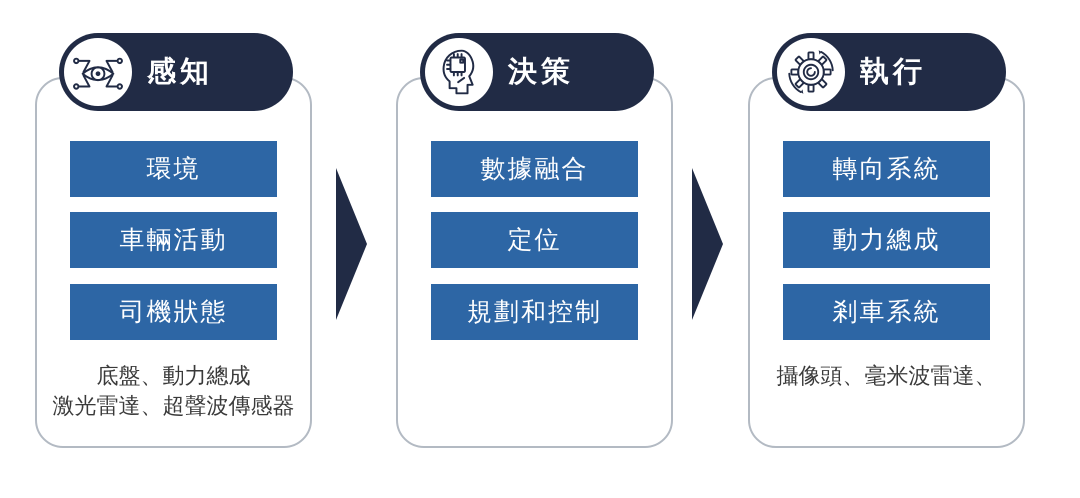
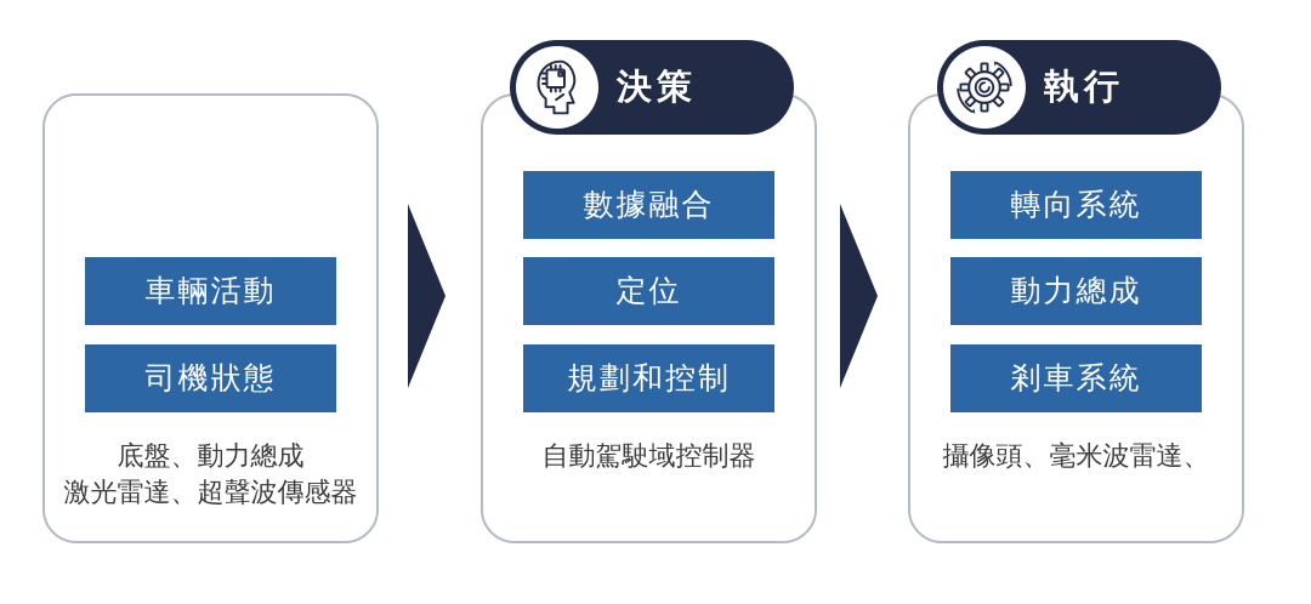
- 感知
- 環境
  車輛活動
  司機狀態
  底盤、動力總成
  激光雷達、超聲波傳感器
  決策
  數據融合
  定位
  規劃和控制
+ 自動駕駛域控制器
  執行
  轉向系統
  動力總成
  剎車系統
  攝像頭、毫米波雷達、
